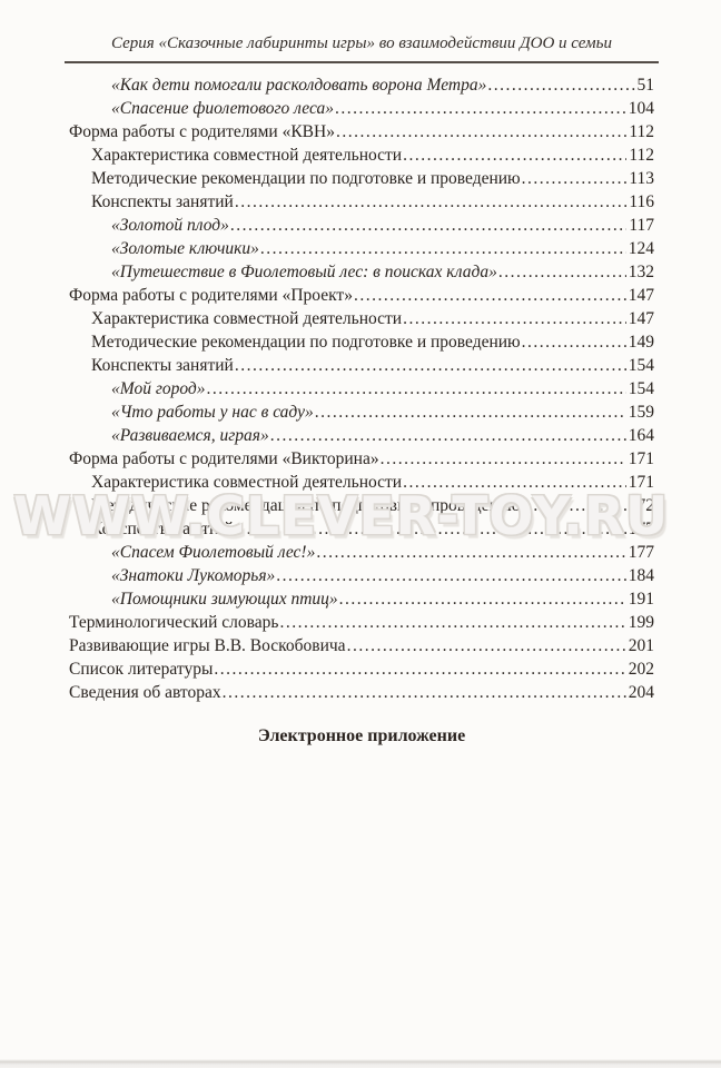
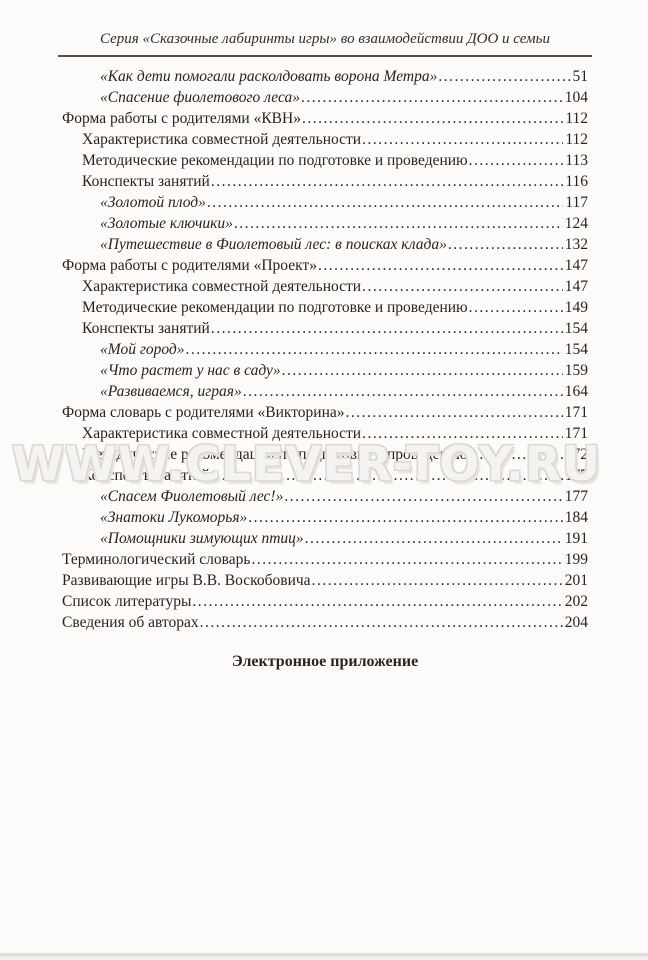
  Серия «Сказочные лабиринты игры» во взаимодействии ДОО и семьи
  «Как дети помогали расколдовать ворона Метра»
  51
  «Спасение фиолетового леса»
  104
  Форма работы с родителями «КВН»
  112
  Характеристика совместной деятельности
  112
  Методические рекомендации по подготовке и проведению
  113
  Конспекты занятий
  116
  «Золотой плод»
  117
  «Золотые ключики»
  124
  «Путешествие в Фиолетовый лес: в поисках клада»
  132
  Форма работы с родителями «Проект»
  147
  Характеристика совместной деятельности
  147
  Методические рекомендации по подготовке и проведению
  149
  Конспекты занятий
  154
  «Мой город»
  154
- «Что работы у нас в саду»
+ «Что растет у нас в саду»
  159
  «Развиваемся, играя»
  164
- Форма работы с родителями «Викторина»
+ Форма словарь с родителями «Викторина»
  171
  Характеристика совместной деятельности
  171
  Методические рекомендации по подготовке и проведению
  172
  Конспекты занятий
  177
  «Спасем Фиолетовый лес!»
  177
  «Знатоки Лукоморья»
  184
  «Помощники зимующих птиц»
  191
  Терминологический словарь
  199
  Развивающие игры В.В. Воскобовича
  201
  Список литературы
  202
  Сведения об авторах
  204
  Электронное приложение
  WWW.CLEVER-TOY.RU
